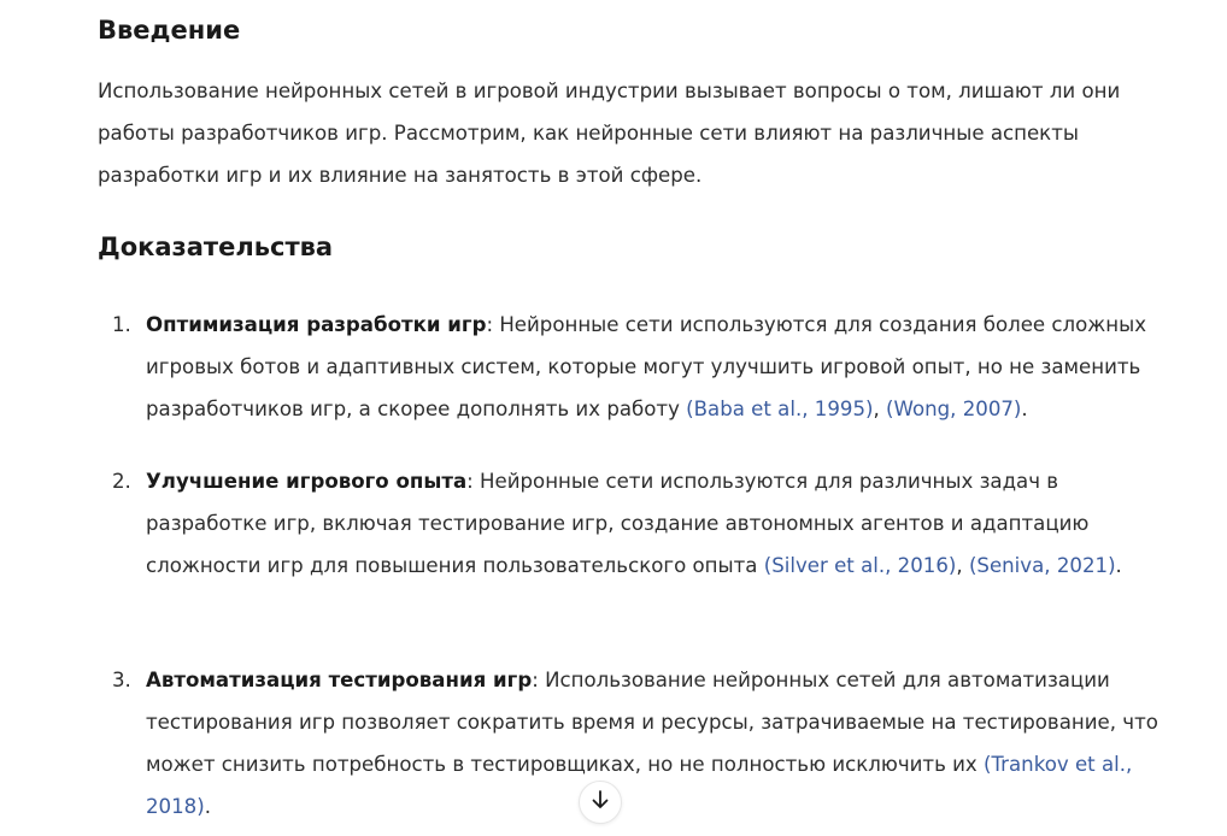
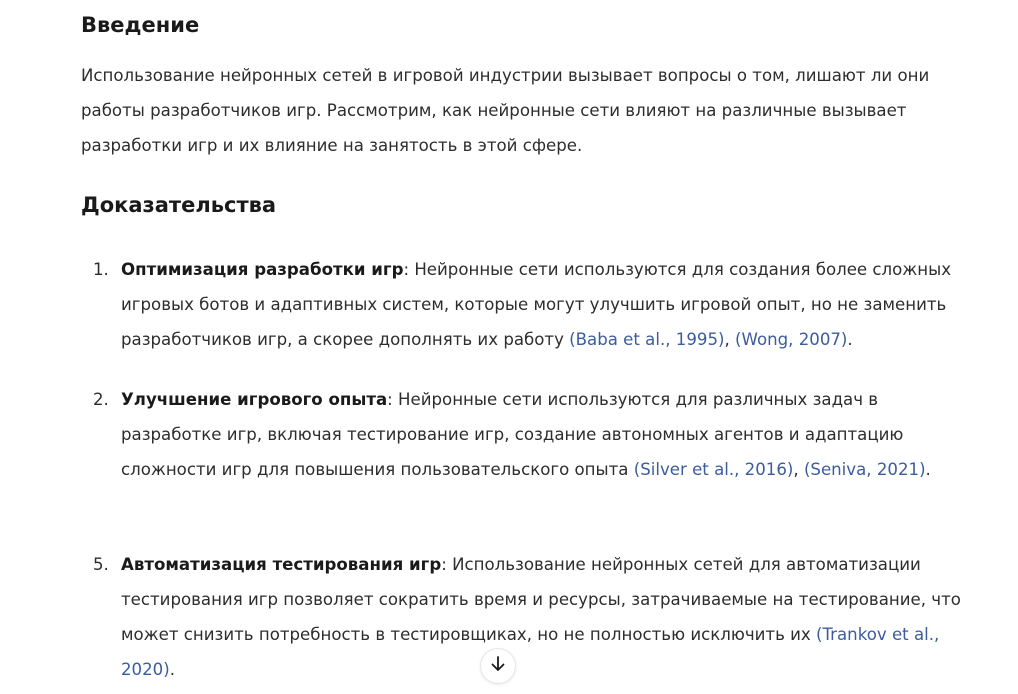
  Введение
- Использование нейронных сетей в игровой индустрии вызывает вопросы о том, лишают ли они работы разработчиков игр. Рассмотрим, как нейронные сети влияют на различные аспекты разработки игр и их влияние на занятость в этой сфере.
+ Использование нейронных сетей в игровой индустрии вызывает вопросы о том, лишают ли они работы разработчиков игр. Рассмотрим, как нейронные сети влияют на различные вызывает разработки игр и их влияние на занятость в этой сфере.
  Доказательства
  1.
  Оптимизация разработки игр: Нейронные сети используются для создания более сложных игровых ботов и адаптивных систем, которые могут улучшить игровой опыт, но не заменить разработчиков игр, а скорее дополнять их работу (Baba et al., 1995), (Wong, 2007).
  2.
  Улучшение игрового опыта: Нейронные сети используются для различных задач в разработке игр, включая тестирование игр, создание автономных агентов и адаптацию сложности игр для повышения пользовательского опыта (Silver et al., 2016), (Seniva, 2021).
- 3.
+ 5.
- Автоматизация тестирования игр: Использование нейронных сетей для автоматизации тестирования игр позволяет сократить время и ресурсы, затрачиваемые на тестирование, что может снизить потребность в тестировщиках, но не полностью исключить их (Trankov et al., 2018).
+ Автоматизация тестирования игр: Использование нейронных сетей для автоматизации тестирования игр позволяет сократить время и ресурсы, затрачиваемые на тестирование, что может снизить потребность в тестировщиках, но не полностью исключить их (Trankov et al., 2020).
